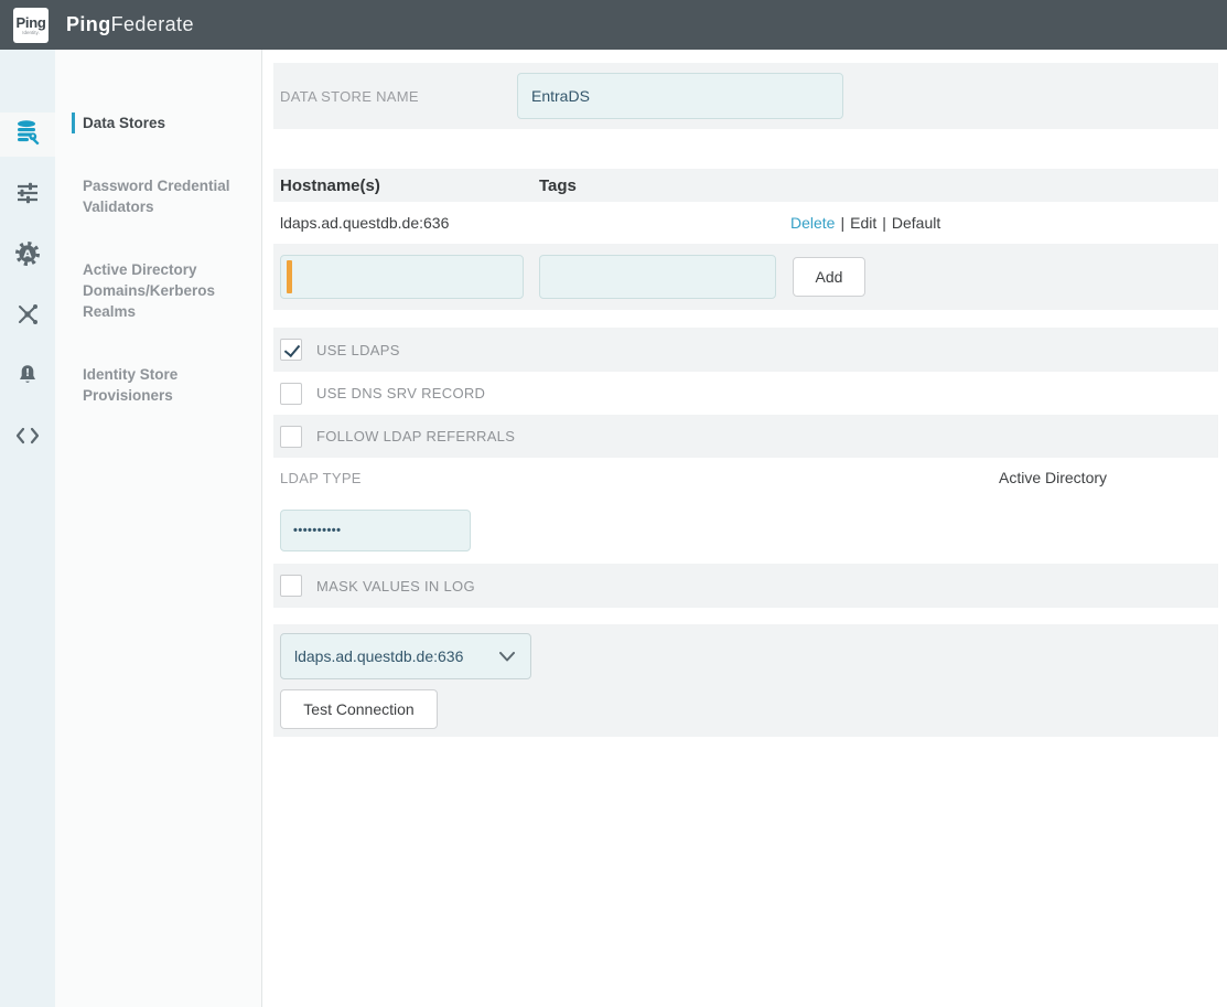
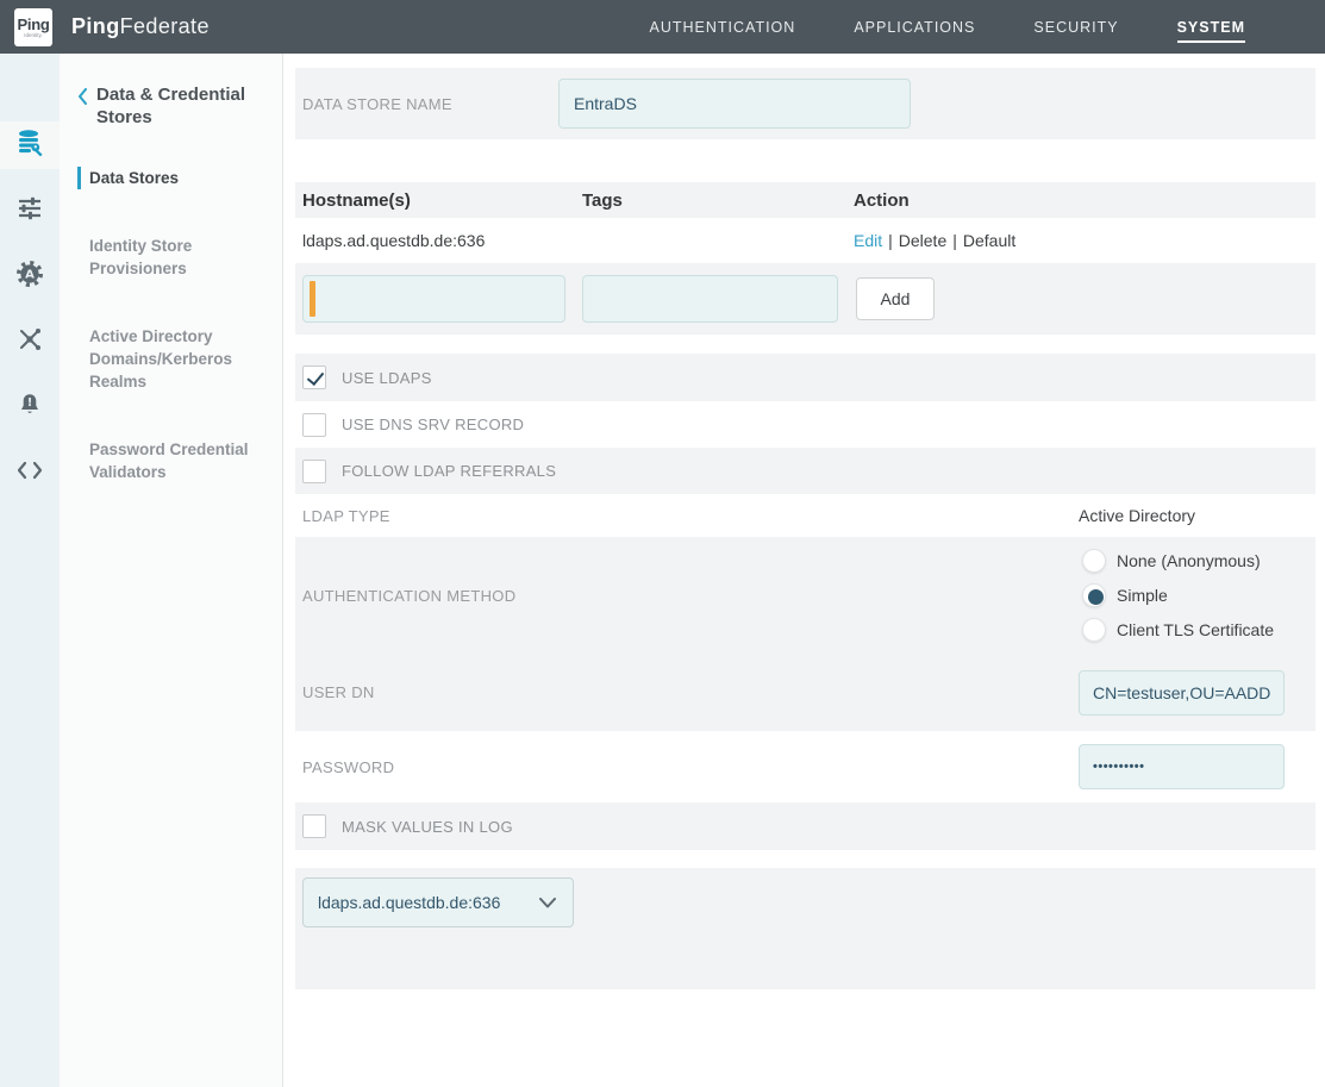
  Ping
  PingFederate
+ AUTHENTICATION
+ APPLICATIONS
+ SECURITY
+ SYSTEM
  A
  !
+ Data & Credential Stores
  Data Stores
- Password Credential Validators
+ Identity Store Provisioners
  Active Directory Domains/Kerberos Realms
- Identity Store Provisioners
+ Password Credential Validators
  DATA STORE NAME
  EntraDS
  Hostname(s)
  Tags
+ Action
  ldaps.ad.questdb.de:636
- Delete
+ Edit
  |
- Edit
+ Delete
  |
  Default
  Add
  USE LDAPS
  USE DNS SRV RECORD
  FOLLOW LDAP REFERRALS
  LDAP TYPE
  Active Directory
+ AUTHENTICATION METHOD
+ None (Anonymous)
+ Simple
+ Client TLS Certificate
+ USER DN
+ CN=testuser,OU=AADD
+ PASSWORD
  ••••••••••
  MASK VALUES IN LOG
  ldaps.ad.questdb.de:636
- Test Connection
